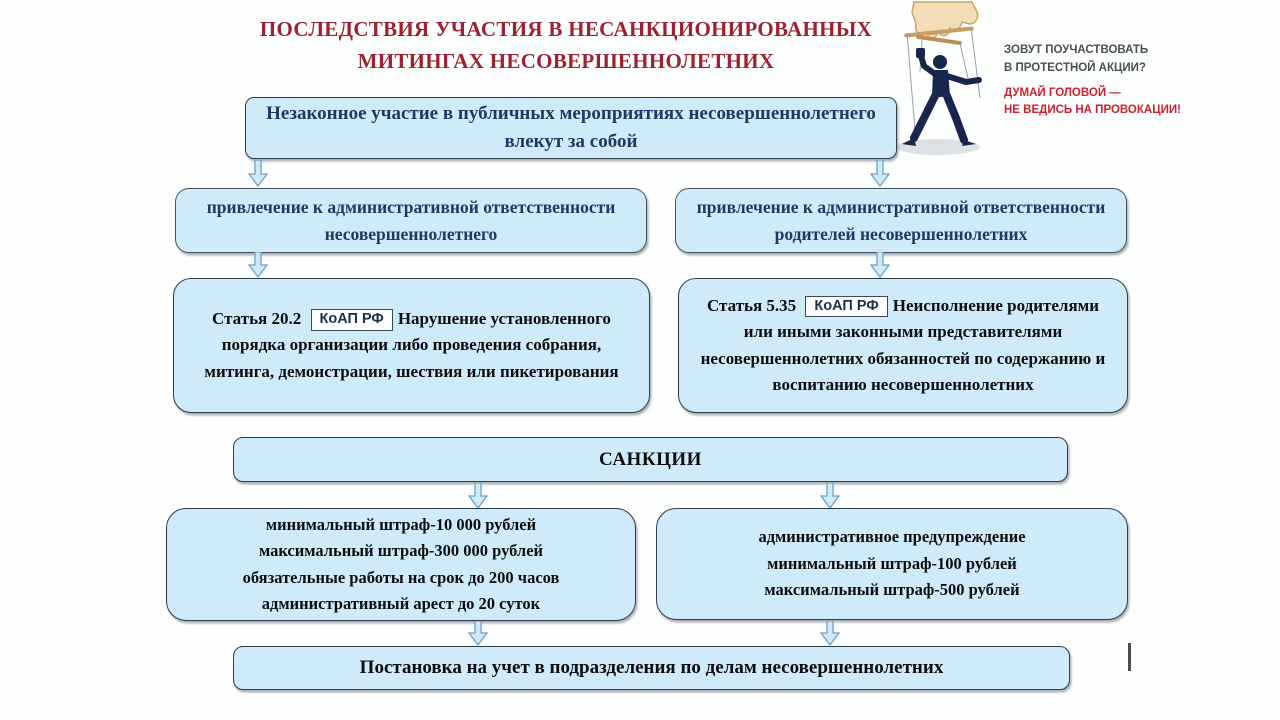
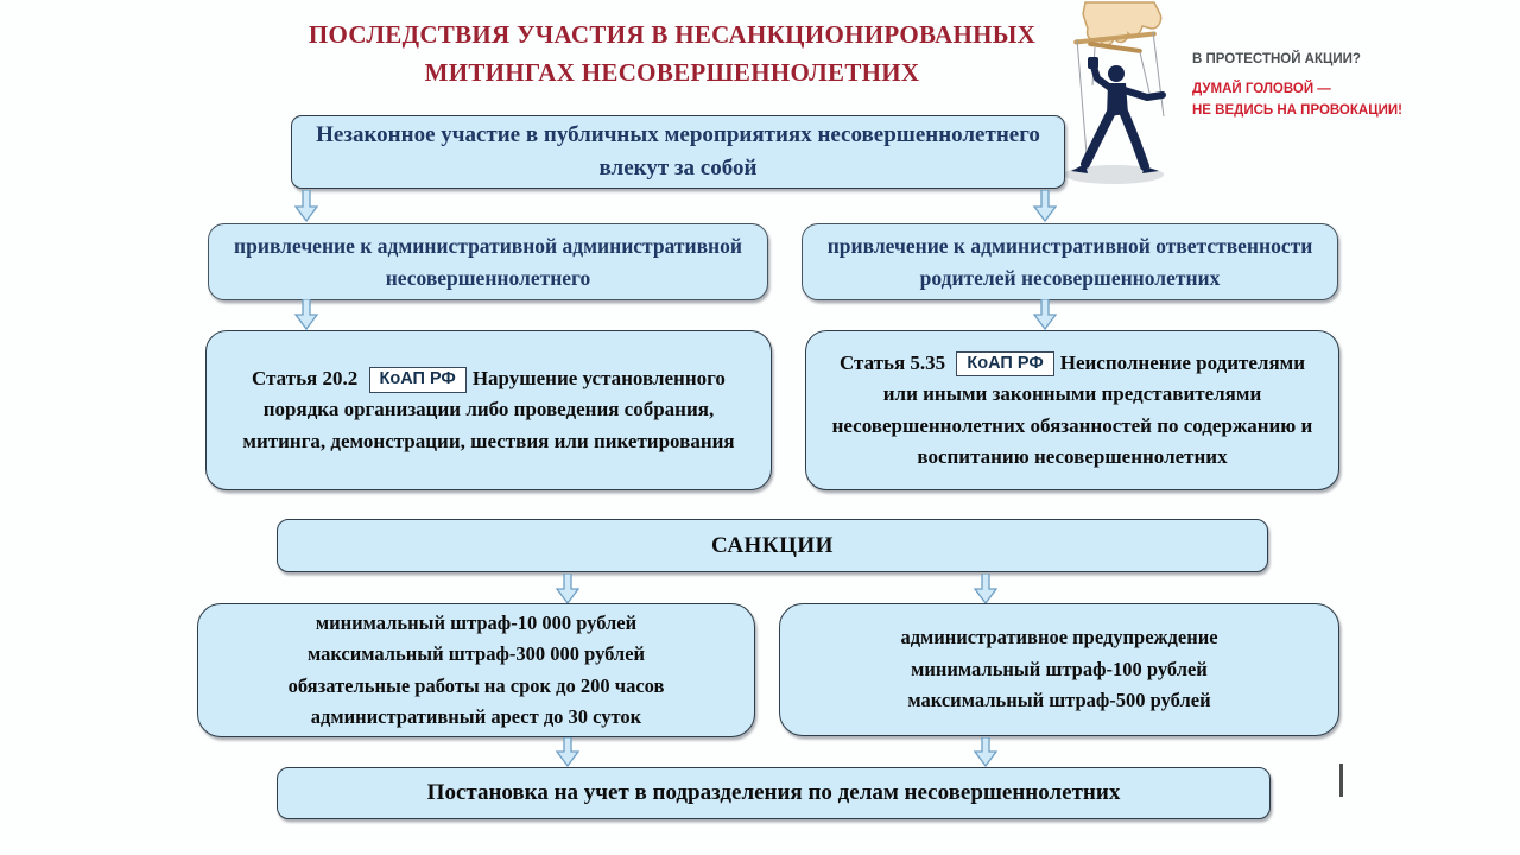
  ПОСЛЕДСТВИЯ УЧАСТИЯ В НЕСАНКЦИОНИРОВАННЫХ
  МИТИНГАХ НЕСОВЕРШЕННОЛЕТНИХ
- ЗОВУТ ПОУЧАСТВОВАТЬ
  В ПРОТЕСТНОЙ АКЦИИ?
  ДУМАЙ ГОЛОВОЙ —
  НЕ ВЕДИСЬ НА ПРОВОКАЦИИ!
  Незаконное участие в публичных мероприятиях несовершеннолетнего влекут за собой
- привлечение к административной ответственности несовершеннолетнего
+ привлечение к административной административной несовершеннолетнего
  привлечение к административной ответственности родителей несовершеннолетних
  Статья 20.2 КоАП РФ Нарушение установленного порядка организации либо проведения собрания, митинга, демонстрации, шествия или пикетирования
  Статья 5.35 КоАП РФ Неисполнение родителями или иными законными представителями несовершеннолетних обязанностей по содержанию и воспитанию несовершеннолетних
  САНКЦИИ
  минимальный штраф-10 000 рублей
  максимальный штраф-300 000 рублей
  обязательные работы на срок до 200 часов
- административный арест до 20 суток
+ административный арест до 30 суток
  административное предупреждение
  минимальный штраф-100 рублей
  максимальный штраф-500 рублей
  Постановка на учет в подразделения по делам несовершеннолетних
